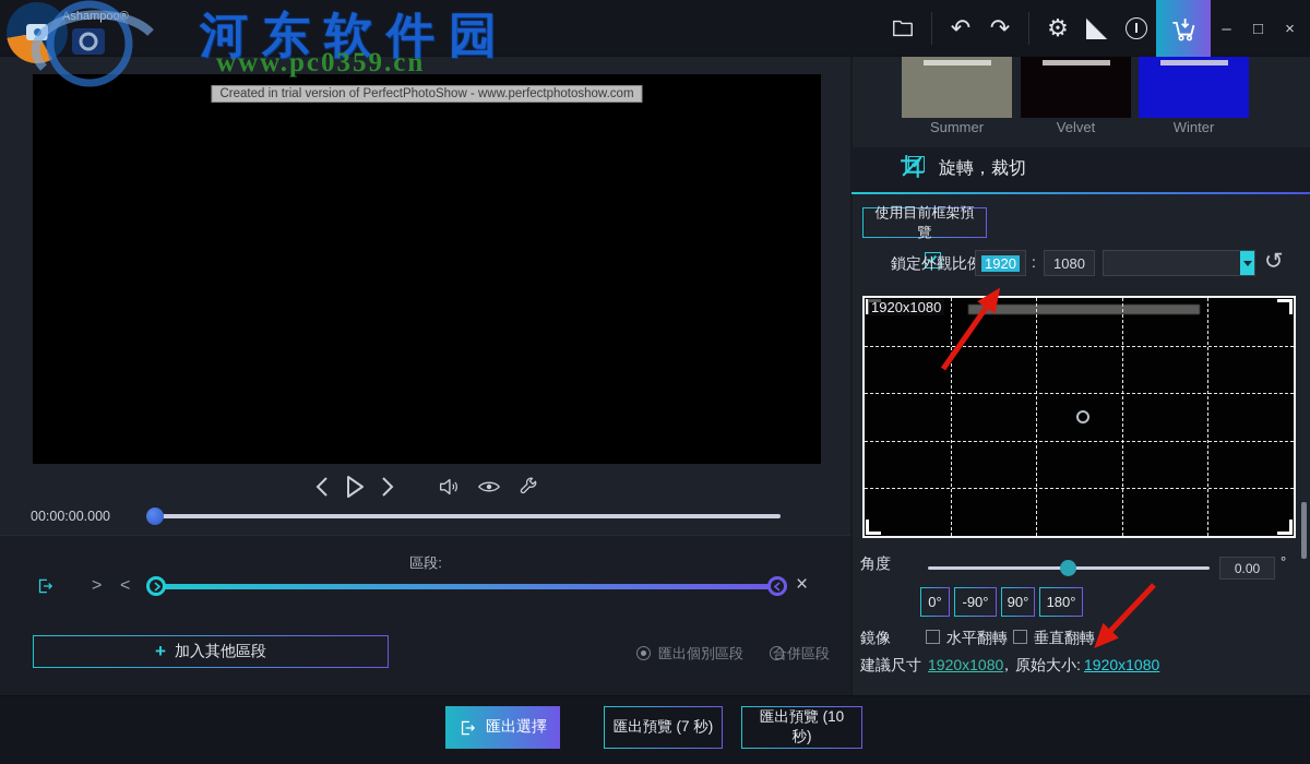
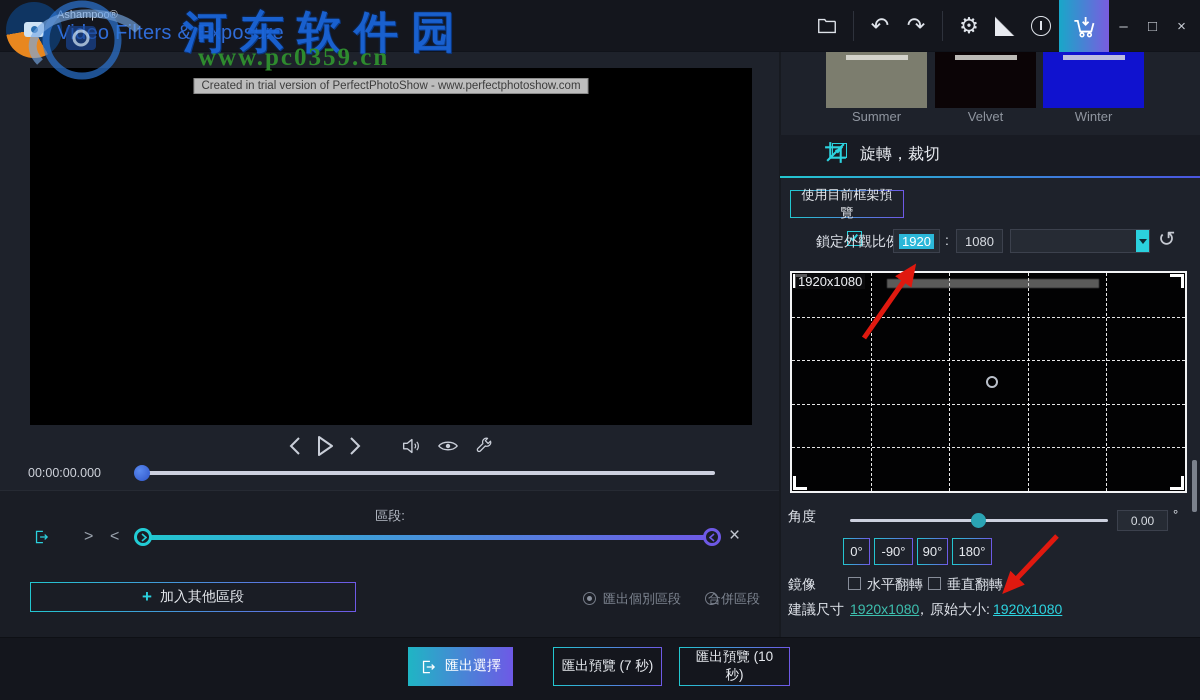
  ↶
  ↷
  ⚙
  –
  □
  ×
  Ashampoo®
+ Video Filters & Exposure
  河东软件园
  www.pc0359.cn
  Created in trial version of PerfectPhotoShow - www.perfectphotoshow.com
  00:00:00.000
  區段:
  >
  <
  ×
  +
  加入其他區段
  匯出個別區段
  合併區段
  匯出選擇
  匯出預覽 (7 秒)
  匯出預覽 (10 秒)
  Summer
  Velvet
  Winter
  旋轉，裁切
  使用目前框架預覽
  鎖定外觀比
  1920
  :
  1080
  ↺
  1920x1080
  角度
  0.00
  °
  0°
  -90°
  90°
  180°
  鏡像
  水平翻轉
  垂直翻轉
  建議尺寸
  1920x1080
  ，
  原始大小:
  1920x1080
